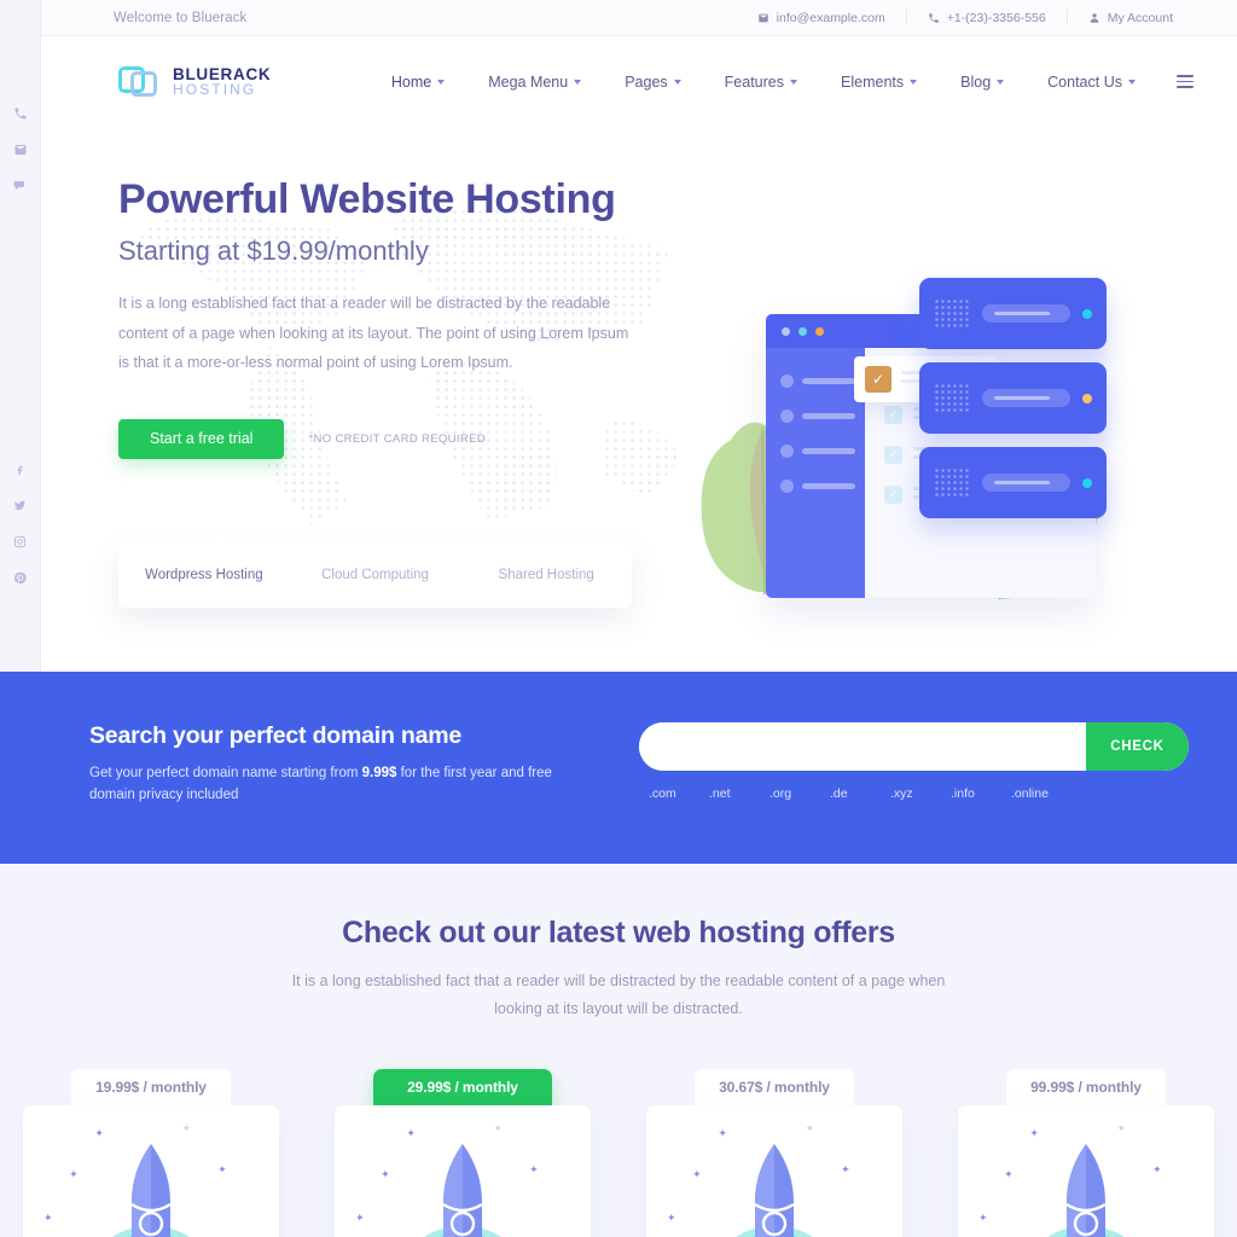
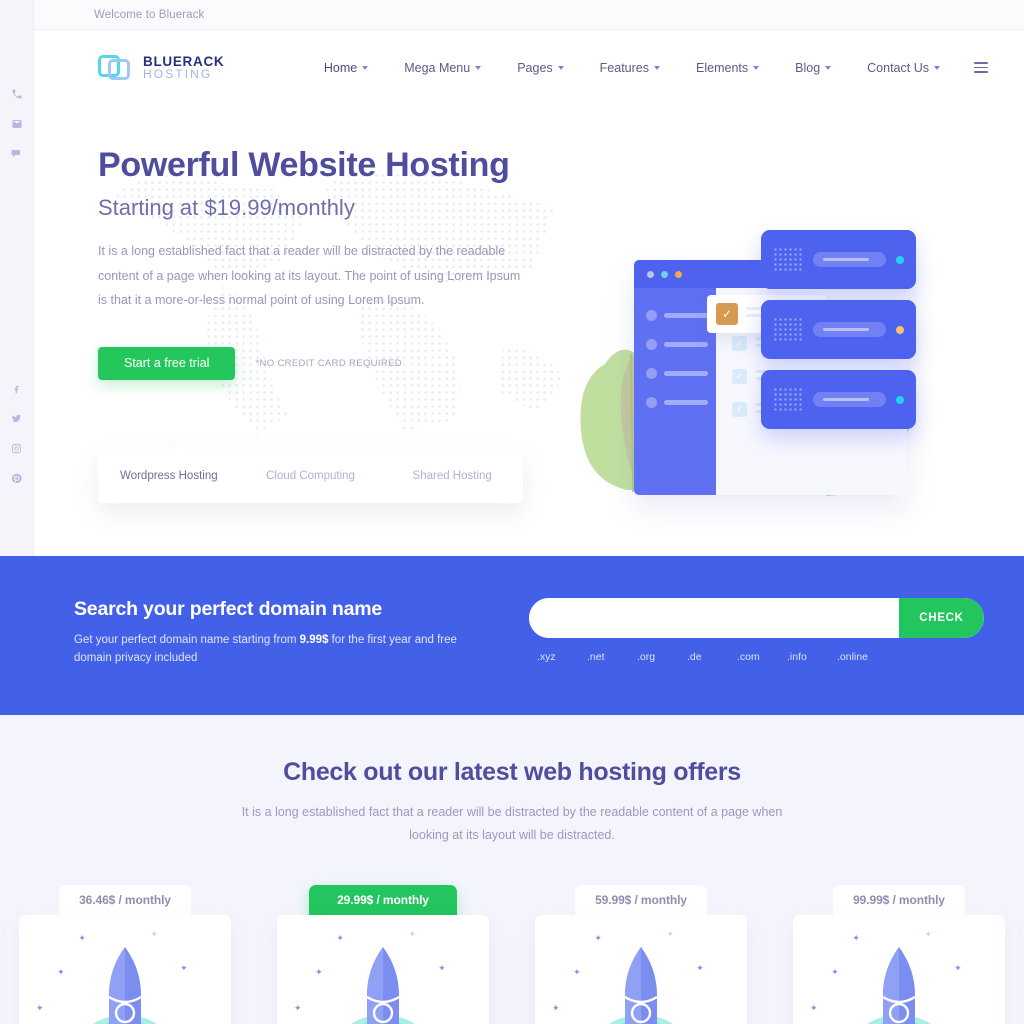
  Welcome to Bluerack
- info@example.com
- +1-(23)-3356-556
- My Account
  BLUERACK
  HOSTING
  Home
  Mega Menu
  Pages
  Features
  Elements
  Blog
  Contact Us
  Powerful Website Hosting
  Starting at $19.99/monthly
  It is a long established fact that a reader will be distracted by the readable content of a page when looking at its layout. The point of using Lorem Ipsum is that it a more-or-less normal point of using Lorem Ipsum.
  Start a free trial
  *NO CREDIT CARD REQUIRED
  Wordpress Hosting
  Cloud Computing
  Shared Hosting
  ✓
  ✓
  ✓
  ✓
  Search your perfect domain name
  Get your perfect domain name starting from 9.99$ for the first year and free domain privacy included
  CHECK
- .com
+ .xyz
  .net
  .org
  .de
- .xyz
+ .com
  .info
  .online
  Check out our latest web hosting offers
  It is a long established fact that a reader will be distracted by the readable content of a page when looking at its layout will be distracted.
- 19.99$ / monthly
+ 36.46$ / monthly
  ✦
  ✦
  ✦
  ✦
  ✦
  29.99$ / monthly
  ✦
  ✦
  ✦
  ✦
  ✦
- 30.67$ / monthly
+ 59.99$ / monthly
  ✦
  ✦
  ✦
  ✦
  ✦
  99.99$ / monthly
  ✦
  ✦
  ✦
  ✦
  ✦
